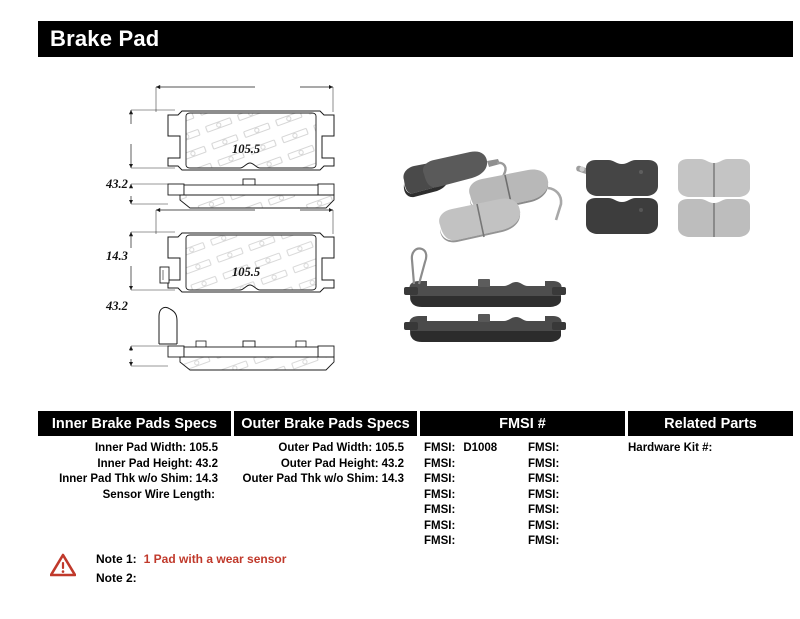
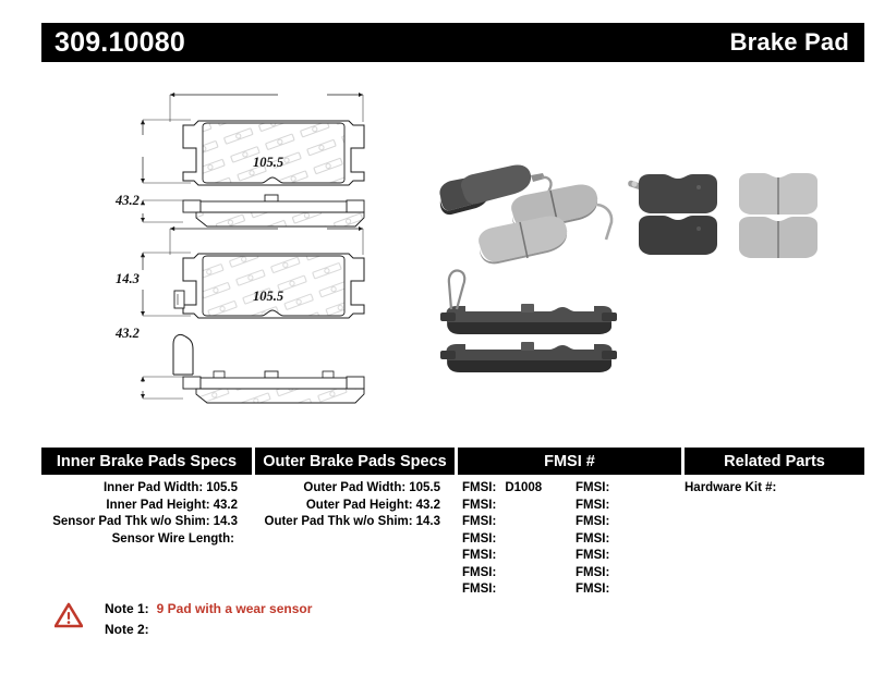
+ 309.10080
  Brake Pad
  105.5
  43.2
  14.3
  105.5
  43.2
  Inner Brake Pads Specs	Outer Brake Pads Specs	FMSI #	Related Parts
- Inner Pad Width: 105.5 Inner Pad Height: 43.2 Inner Pad Thk w/o Shim: 14.3 Sensor Wire Length:	Outer Pad Width: 105.5 Outer Pad Height: 43.2 Outer Pad Thk w/o Shim: 14.3	FMSI: D1008 FMSI: FMSI: FMSI: FMSI: FMSI: FMSI: FMSI: FMSI: FMSI: FMSI: FMSI: FMSI: FMSI:	Hardware Kit #:
+ Inner Pad Width: 105.5 Inner Pad Height: 43.2 Sensor Pad Thk w/o Shim: 14.3 Sensor Wire Length:	Outer Pad Width: 105.5 Outer Pad Height: 43.2 Outer Pad Thk w/o Shim: 14.3	FMSI: D1008 FMSI: FMSI: FMSI: FMSI: FMSI: FMSI: FMSI: FMSI: FMSI: FMSI: FMSI: FMSI: FMSI:	Hardware Kit #:
- Note 1: 1 Pad with a wear sensor
+ Note 1: 9 Pad with a wear sensor
  Note 2:
